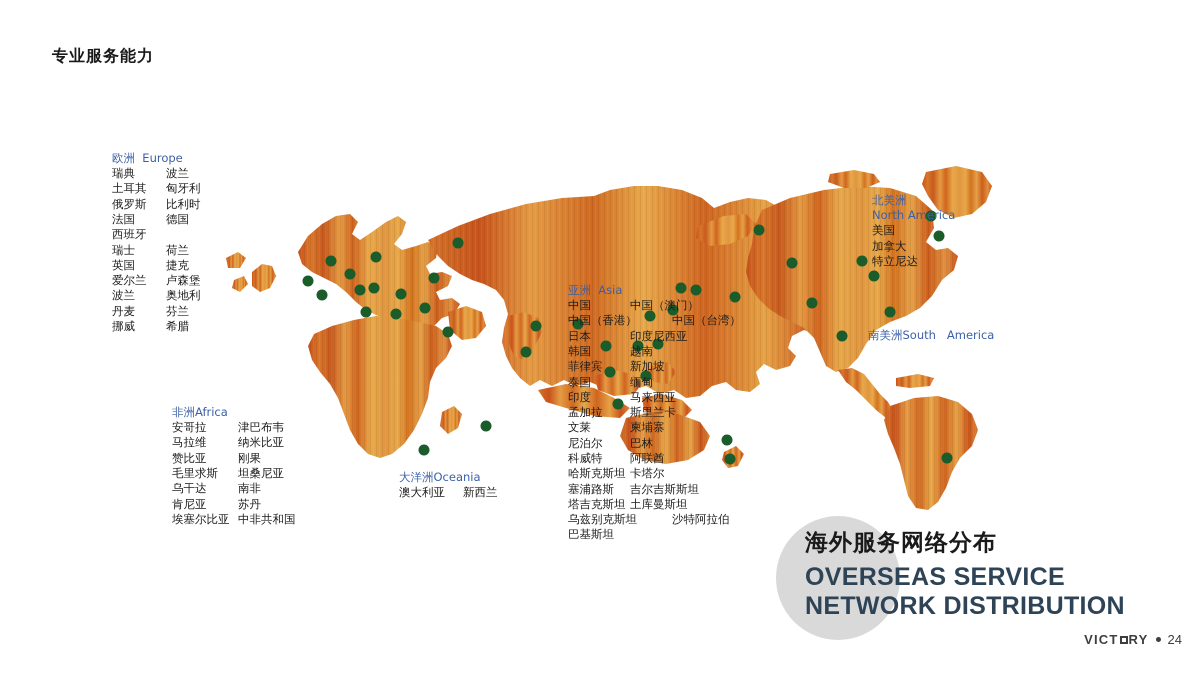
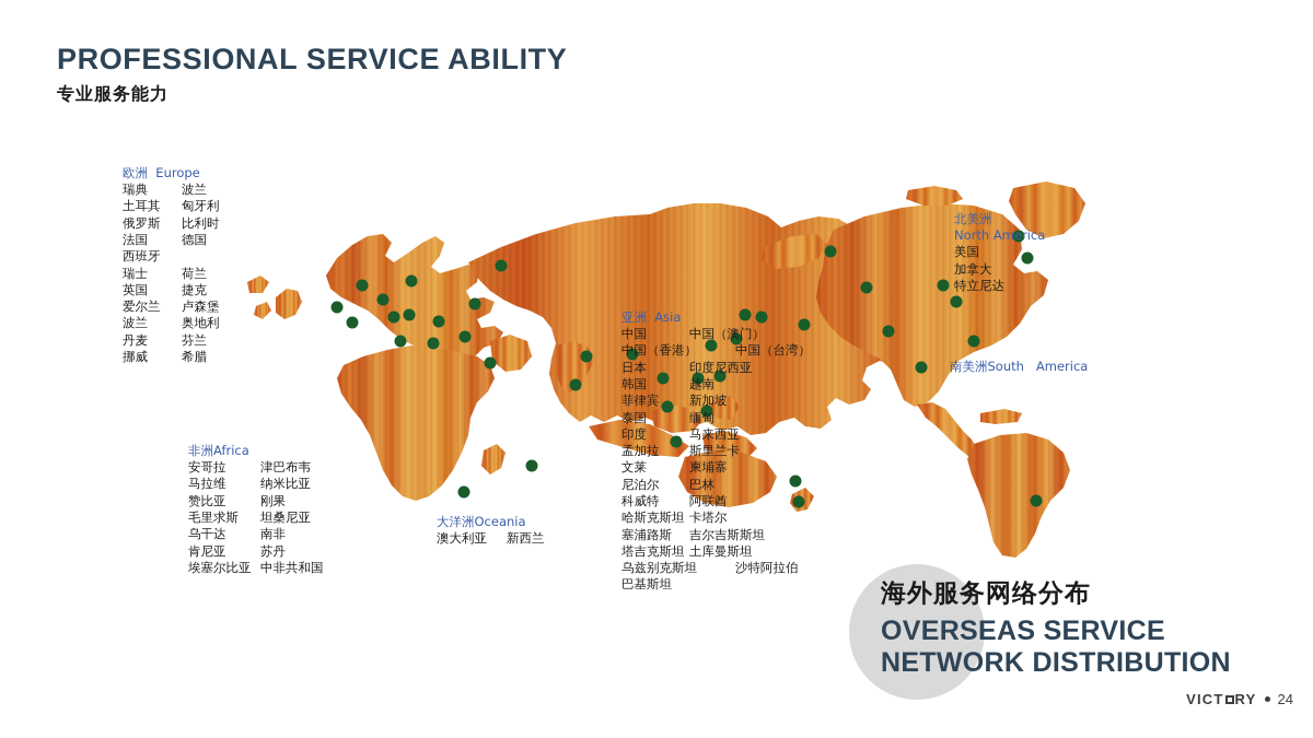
+ PROFESSIONAL SERVICE ABILITY
  专业服务能力
  欧洲 Europe
  瑞典 波兰
  土耳其 匈牙利
  俄罗斯 比利时
  法国 德国
  西班牙
  瑞士 荷兰
  英国 捷克
  爱尔兰 卢森堡
  波兰 奥地利
  丹麦 芬兰
  挪威 希腊
  亚洲 Asia
  中国 中国（澳门）
  中国（香港） 中国（台湾）
  日本 印度尼西亚
  韩国 越南
  菲律宾 新加坡
  泰国 缅甸
  印度 马来西亚
  孟加拉 斯里兰卡
  文莱 柬埔寨
  尼泊尔 巴林
  科威特 阿联酋
  哈斯克斯坦 卡塔尔
  塞浦路斯 吉尔吉斯斯坦
  塔吉克斯坦 土库曼斯坦
  乌兹别克斯坦 沙特阿拉伯
  巴基斯坦
  非洲Africa
  安哥拉 津巴布韦
  马拉维 纳米比亚
  赞比亚 刚果
  毛里求斯 坦桑尼亚
  乌干达 南非
  肯尼亚 苏丹
  埃塞尔比亚 中非共和国
  北美洲
  North America
  美国
  加拿大
  特立尼达
  南美洲South America
  大洋洲Oceania
  澳大利亚 新西兰
  海外服务网络分布
  OVERSEAS SERVICE
  NETWORK DISTRIBUTION
  VICT
  RY
  24
